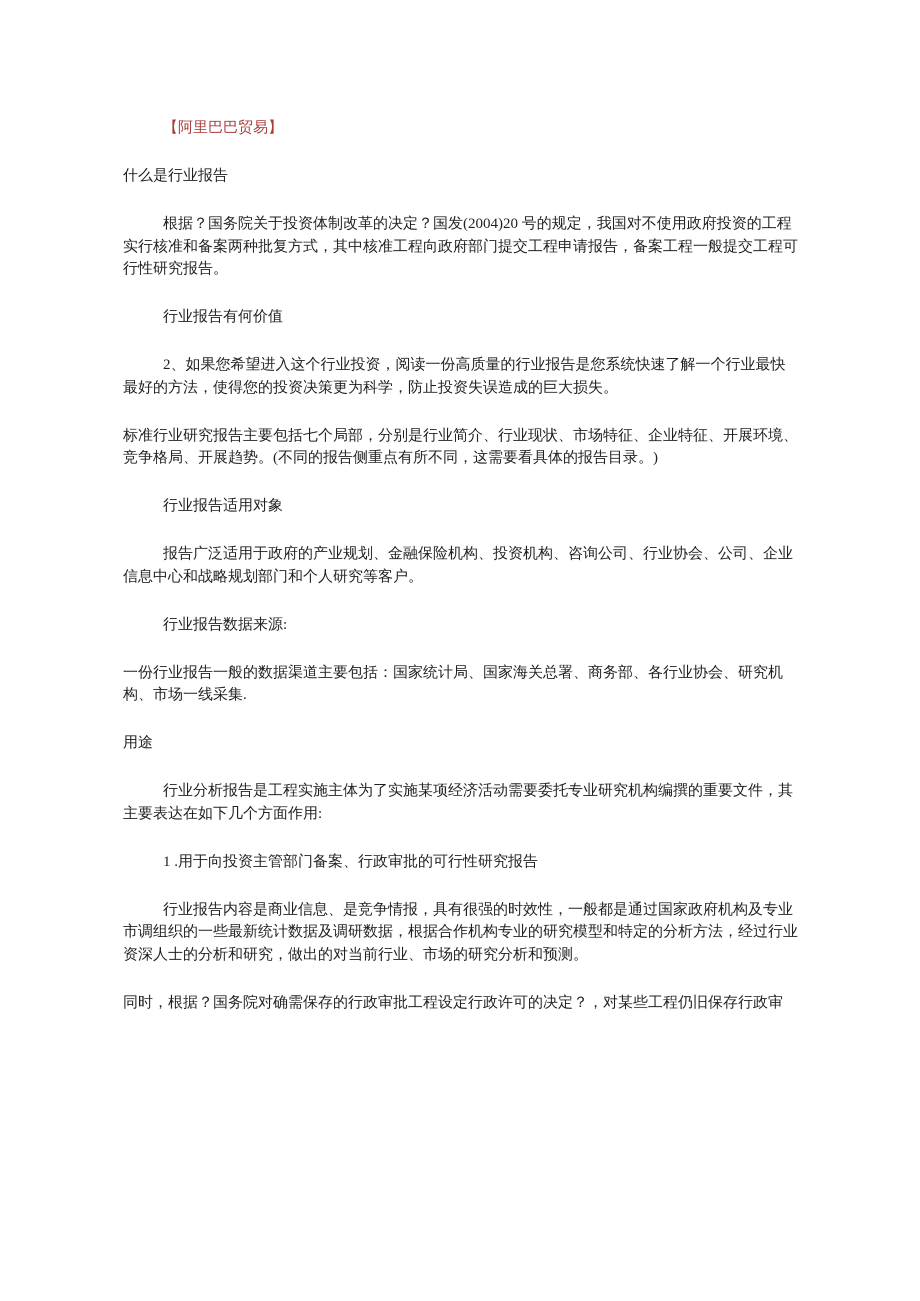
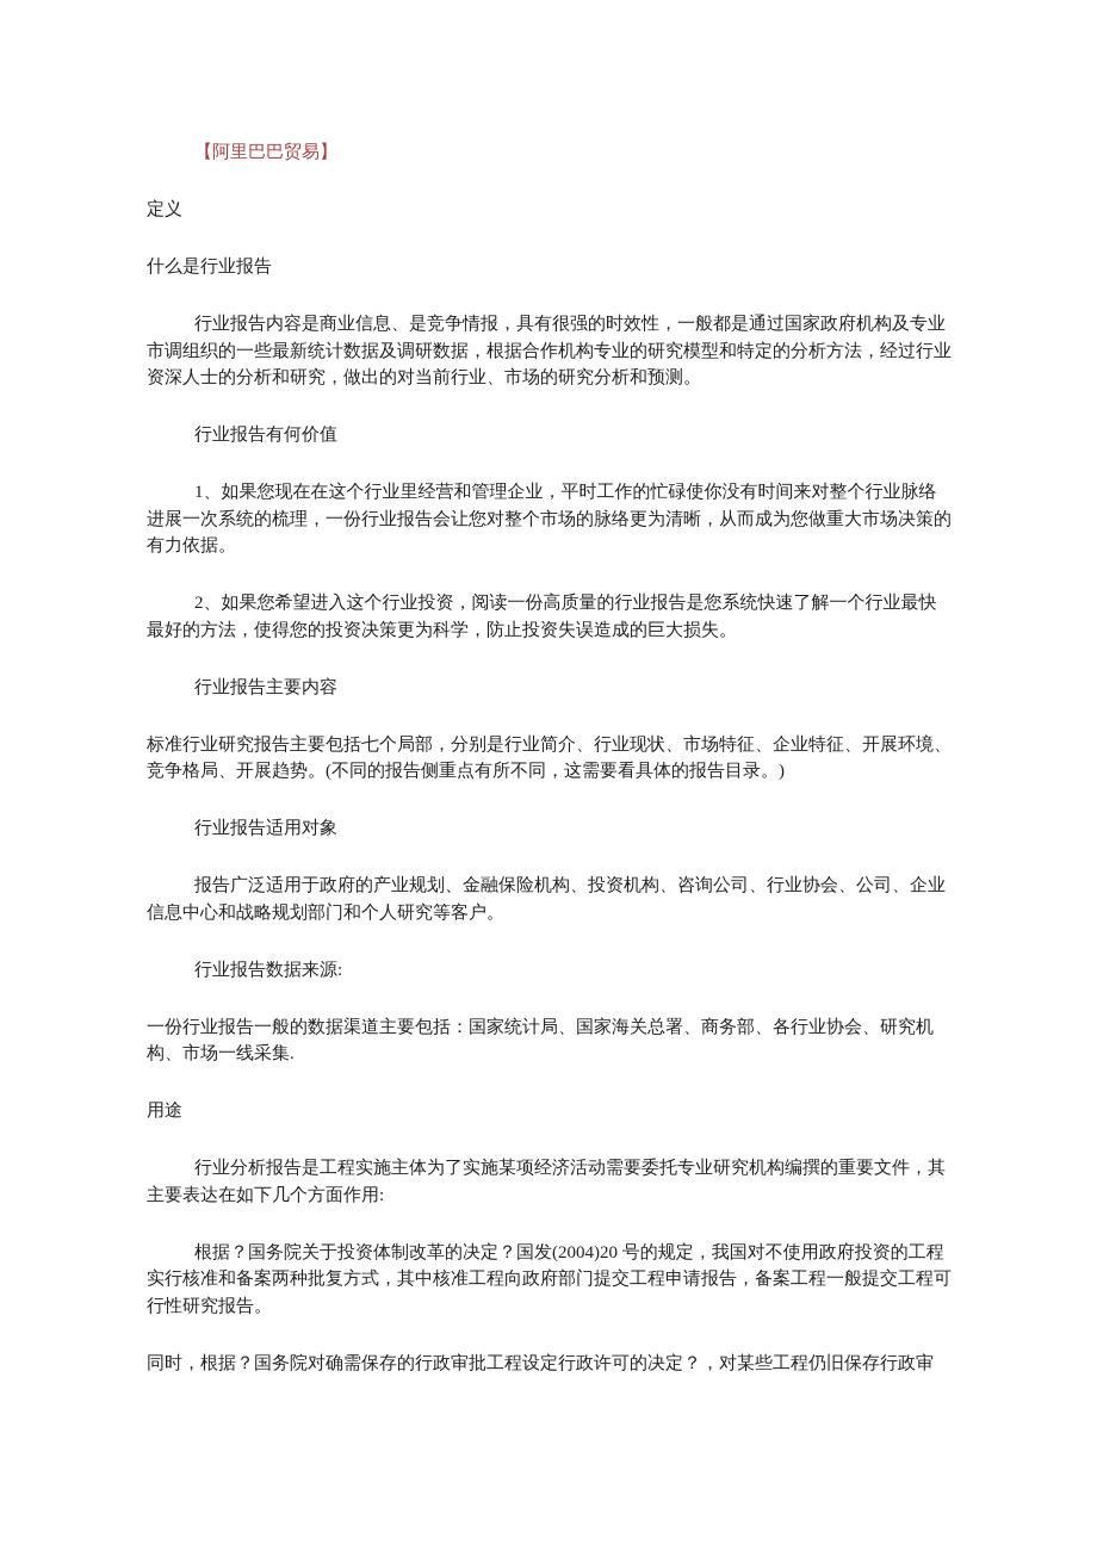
  【阿里巴巴贸易】
+ 定义
  什么是行业报告
- 根据？国务院关于投资体制改革的决定？国发(2004)20 号的规定，我国对不使用政府投资的工程实行核准和备案两种批复方式，其中核准工程向政府部门提交工程申请报告，备案工程一般提交工程可行性研究报告。
+ 行业报告内容是商业信息、是竞争情报，具有很强的时效性，一般都是通过国家政府机构及专业市调组织的一些最新统计数据及调研数据，根据合作机构专业的研究模型和特定的分析方法，经过行业资深人士的分析和研究，做出的对当前行业、市场的研究分析和预测。
  行业报告有何价值
+ 1、如果您现在在这个行业里经营和管理企业，平时工作的忙碌使你没有时间来对整个行业脉络进展一次系统的梳理，一份行业报告会让您对整个市场的脉络更为清晰，从而成为您做重大市场决策的有力依据。
  2、如果您希望进入这个行业投资，阅读一份高质量的行业报告是您系统快速了解一个行业最快最好的方法，使得您的投资决策更为科学，防止投资失误造成的巨大损失。
+ 行业报告主要内容
  标准行业研究报告主要包括七个局部，分别是行业简介、行业现状、市场特征、企业特征、开展环境、竞争格局、开展趋势。(不同的报告侧重点有所不同，这需要看具体的报告目录。)
  行业报告适用对象
  报告广泛适用于政府的产业规划、金融保险机构、投资机构、咨询公司、行业协会、公司、企业信息中心和战略规划部门和个人研究等客户。
  行业报告数据来源:
  一份行业报告一般的数据渠道主要包括：国家统计局、国家海关总署、商务部、各行业协会、研究机构、市场一线采集.
  用途
  行业分析报告是工程实施主体为了实施某项经济活动需要委托专业研究机构编撰的重要文件，其主要表达在如下几个方面作用:
- 1 .用于向投资主管部门备案、行政审批的可行性研究报告
- 行业报告内容是商业信息、是竞争情报，具有很强的时效性，一般都是通过国家政府机构及专业市调组织的一些最新统计数据及调研数据，根据合作机构专业的研究模型和特定的分析方法，经过行业资深人士的分析和研究，做出的对当前行业、市场的研究分析和预测。
+ 根据？国务院关于投资体制改革的决定？国发(2004)20 号的规定，我国对不使用政府投资的工程实行核准和备案两种批复方式，其中核准工程向政府部门提交工程申请报告，备案工程一般提交工程可行性研究报告。
  同时，根据？国务院对确需保存的行政审批工程设定行政许可的决定？，对某些工程仍旧保存行政审
